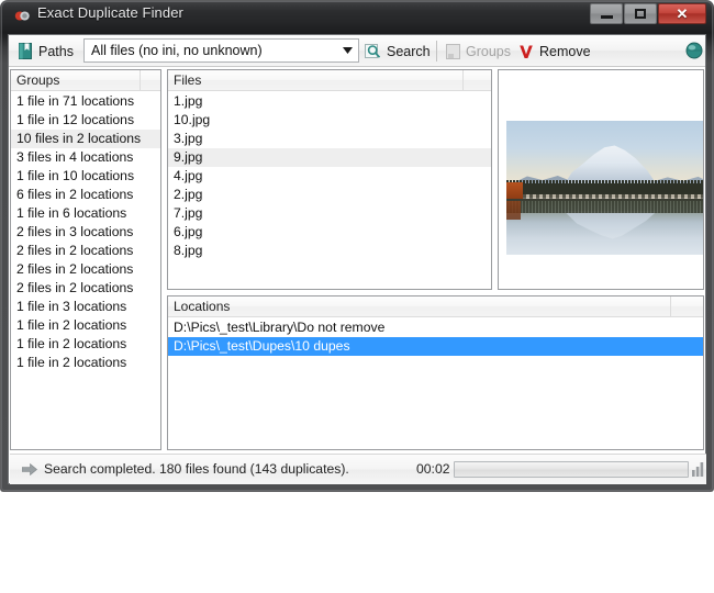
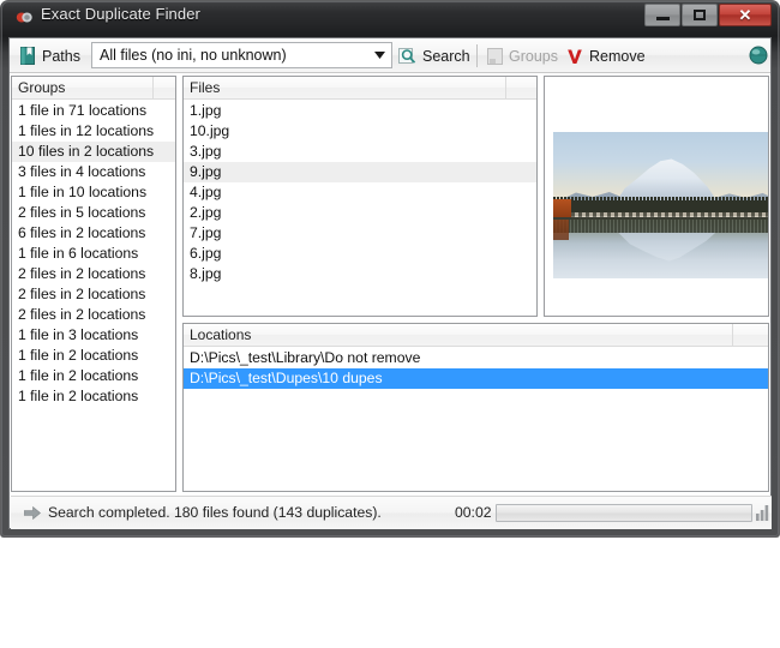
  Exact Duplicate Finder
  ✕
  Paths
  All files (no ini, no unknown)
  Search
  Groups
  Remove
  Groups
  1 file in 71 locations
- 1 file in 12 locations
+ 1 files in 12 locations
  10 files in 2 locations
  3 files in 4 locations
  1 file in 10 locations
+ 2 files in 5 locations
  6 files in 2 locations
  1 file in 6 locations
- 2 files in 3 locations
  2 files in 2 locations
  2 files in 2 locations
  2 files in 2 locations
  1 file in 3 locations
  1 file in 2 locations
  1 file in 2 locations
  1 file in 2 locations
  Files
  1.jpg
  10.jpg
  3.jpg
  9.jpg
  4.jpg
  2.jpg
  7.jpg
  6.jpg
  8.jpg
  Locations
  D:\Pics\_test\Library\Do not remove
  D:\Pics\_test\Dupes\10 dupes
  Search completed. 180 files found (143 duplicates).
  00:02
